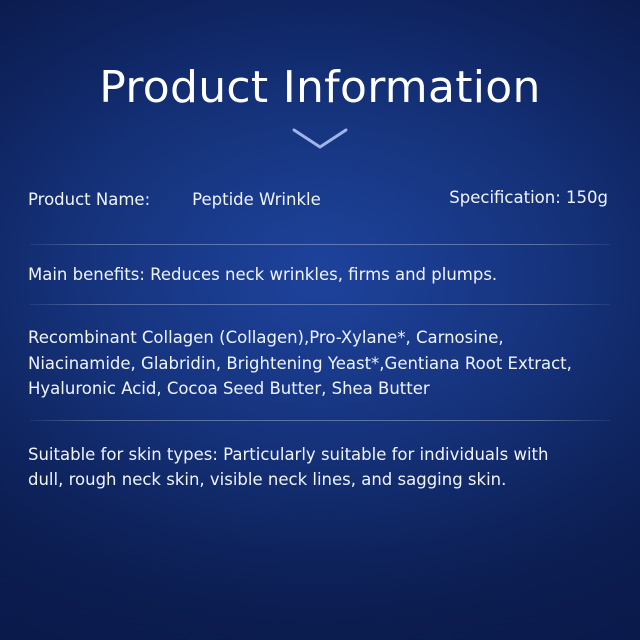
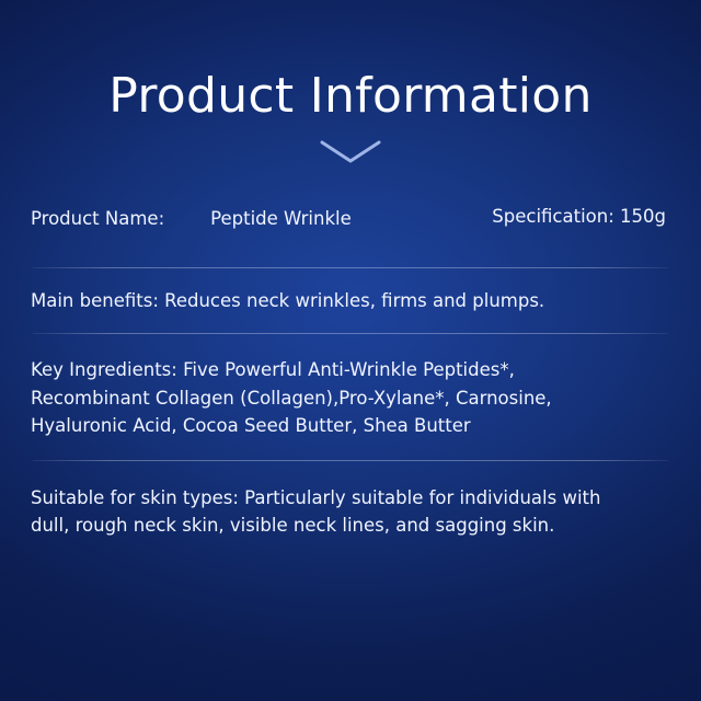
  Product Information
  Product Name: Peptide Wrinkle
  Specification: 150g
  Main benefits: Reduces neck wrinkles, firms and plumps.
+ Key Ingredients: Five Powerful Anti-Wrinkle Peptides*,
  Recombinant Collagen (Collagen),Pro-Xylane*, Carnosine,
- Niacinamide, Glabridin, Brightening Yeast*,Gentiana Root Extract,
  Hyaluronic Acid, Cocoa Seed Butter, Shea Butter
  Suitable for skin types: Particularly suitable for individuals with
  dull, rough neck skin, visible neck lines, and sagging skin.
